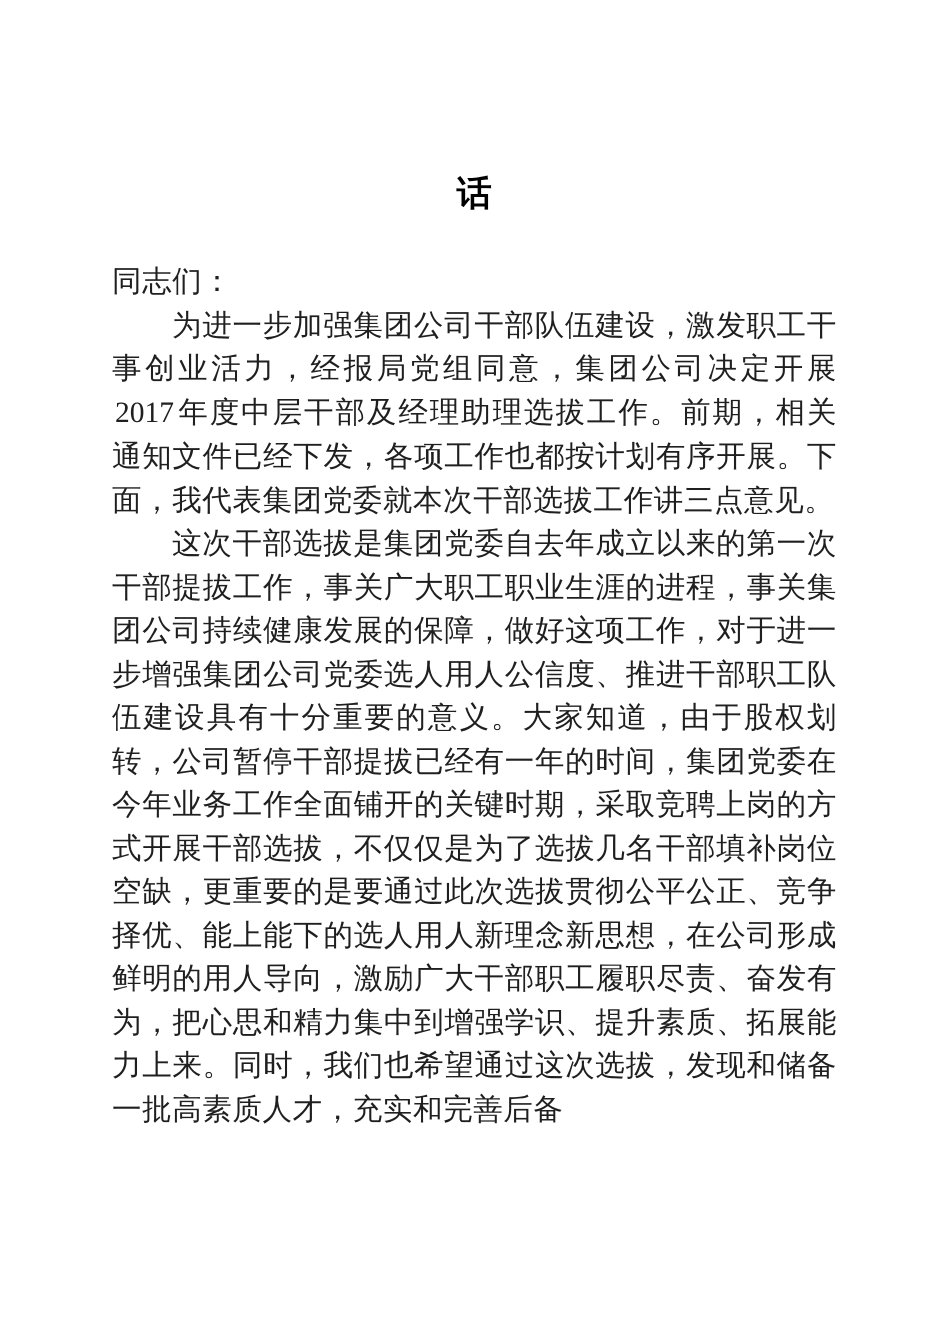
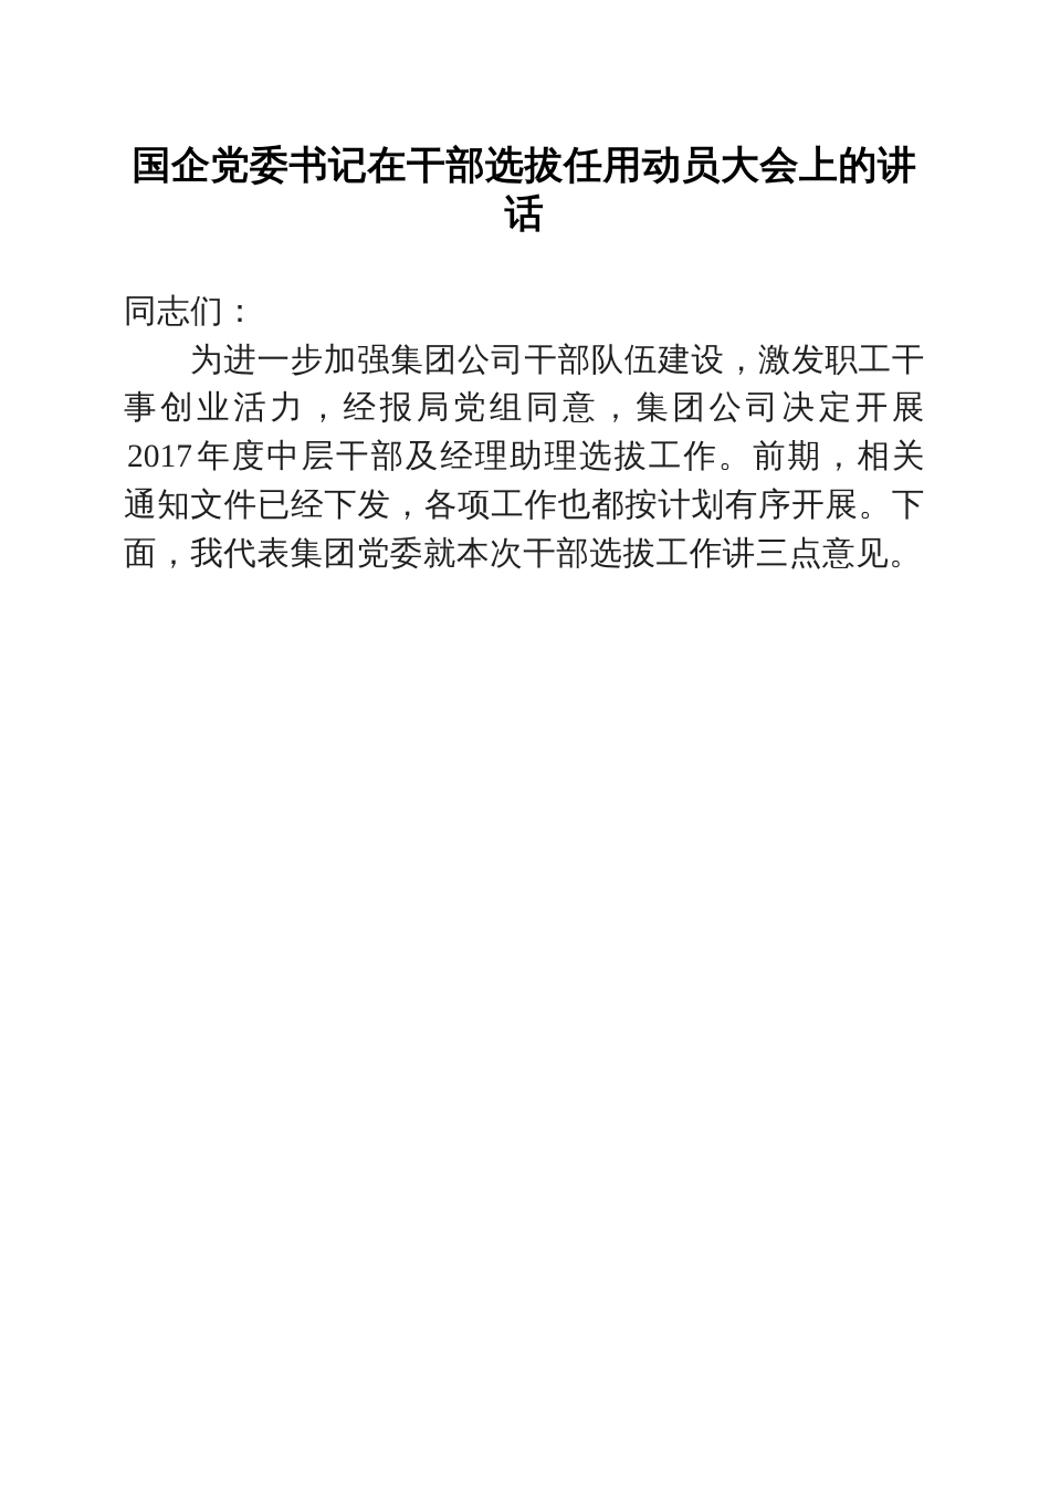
+ 国企党委书记在干部选拔任用动员大会上的讲
  话
  同志们：
  为进一步加强集团公司干部队伍建设，激发职工干事创业活力，经报局党组同意，集团公司决定开展2017年度中层干部及经理助理选拔工作。前期，相关通知文件已经下发，各项工作也都按计划有序开展。下面，我代表集团党委就本次干部选拔工作讲三点意见。
- 这次干部选拔是集团党委自去年成立以来的第一次干部提拔工作，事关广大职工职业生涯的进程，事关集团公司持续健康发展的保障，做好这项工作，对于进一步增强集团公司党委选人用人公信度、推进干部职工队伍建设具有十分重要的意义。大家知道，由于股权划转，公司暂停干部提拔已经有一年的时间，集团党委在今年业务工作全面铺开的关键时期，采取竞聘上岗的方式开展干部选拔，不仅仅是为了选拔几名干部填补岗位空缺，更重要的是要通过此次选拔贯彻公平公正、竞争择优、能上能下的选人用人新理念新思想，在公司形成鲜明的用人导向，激励广大干部职工履职尽责、奋发有为，把心思和精力集中到增强学识、提升素质、拓展能力上来。同时，我们也希望通过这次选拔，发现和储备一批高素质人才，充实和完善后备
